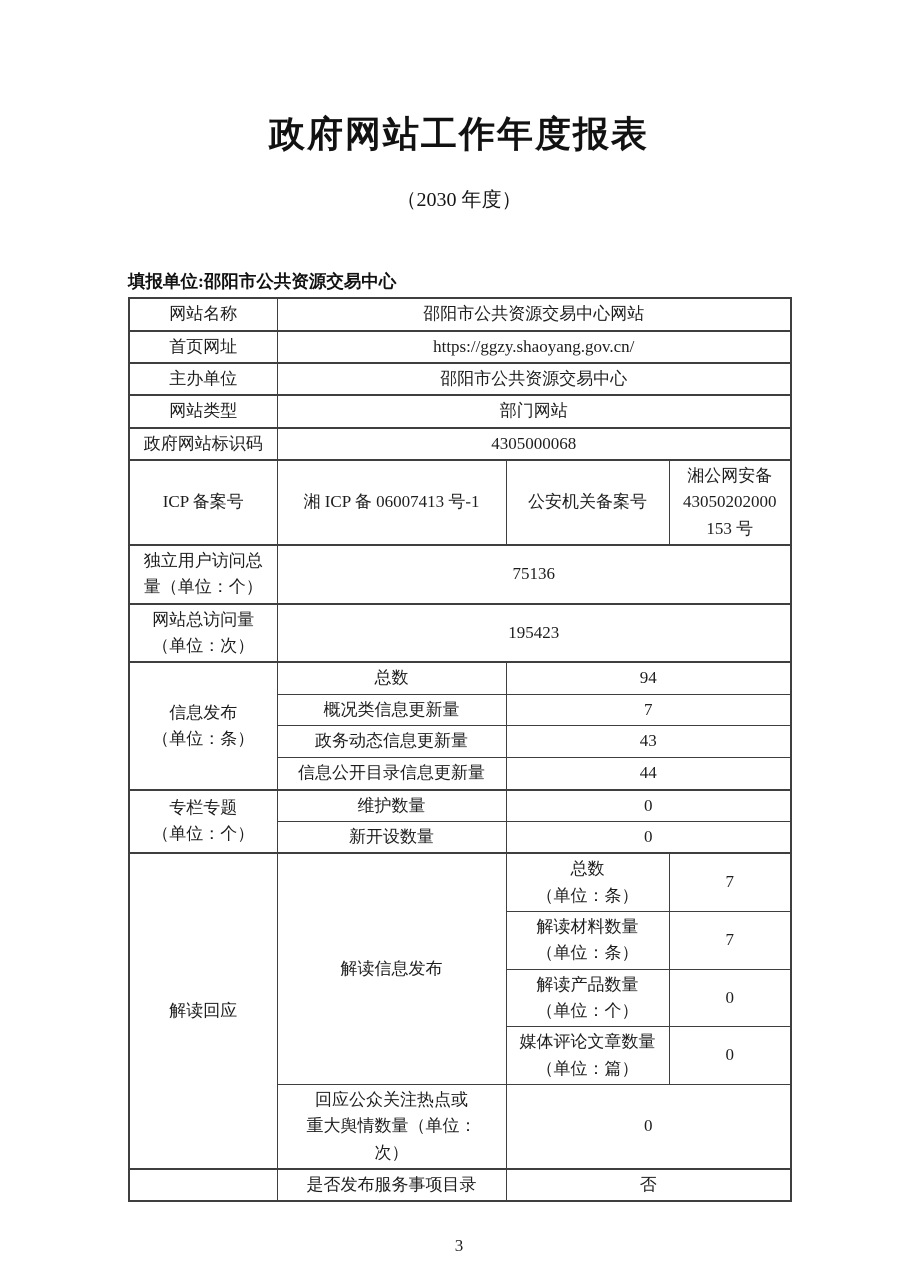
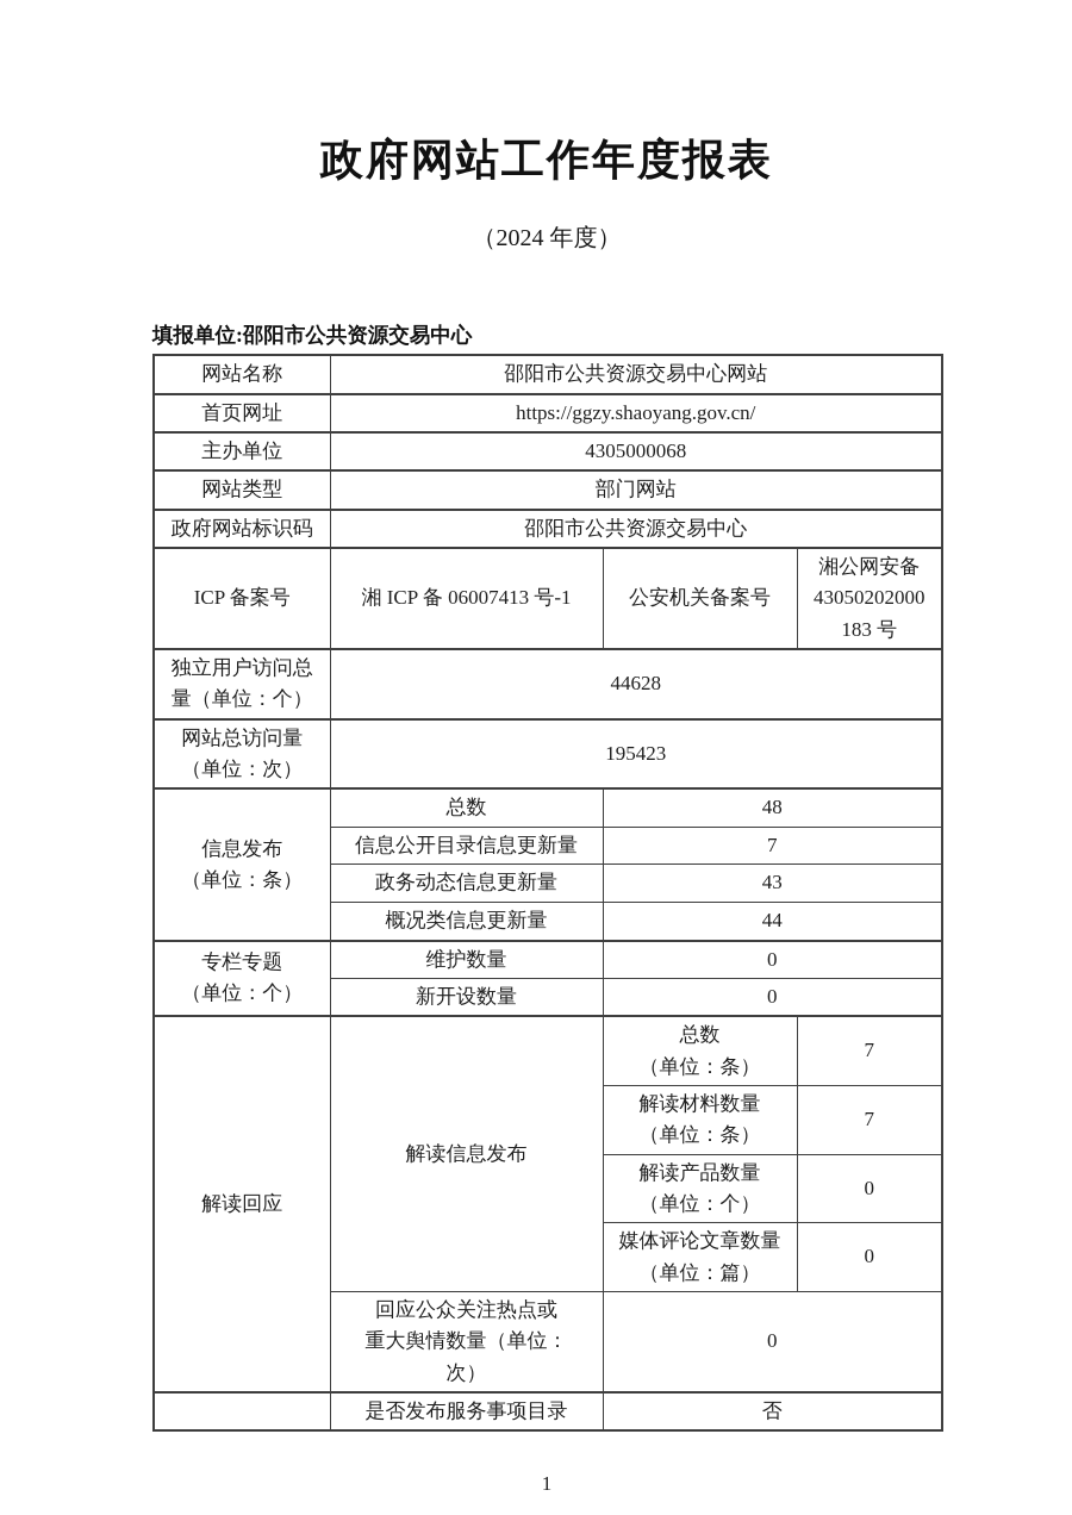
  政府网站工作年度报表
- （2030 年度）
+ （2024 年度）
  填报单位:邵阳市公共资源交易中心
  网站名称	邵阳市公共资源交易中心网站
  首页网址	https://ggzy.shaoyang.gov.cn/
- 主办单位	邵阳市公共资源交易中心
+ 主办单位	4305000068
  网站类型	部门网站
- 政府网站标识码	4305000068
+ 政府网站标识码	邵阳市公共资源交易中心
- ICP 备案号	湘 ICP 备 06007413 号-1	公安机关备案号	湘公网安备 43050202000 153 号
+ ICP 备案号	湘 ICP 备 06007413 号-1	公安机关备案号	湘公网安备 43050202000 183 号
- 独立用户访问总 量（单位：个）	75136
+ 独立用户访问总 量（单位：个）	44628
  网站总访问量 （单位：次）	195423
- 信息发布 （单位：条）	总数	94
+ 信息发布 （单位：条）	总数	48
- 概况类信息更新量	7
+ 信息公开目录信息更新量	7
  政务动态信息更新量	43
- 信息公开目录信息更新量	44
+ 概况类信息更新量	44
  专栏专题 （单位：个）	维护数量	0
  新开设数量	0
  解读回应	解读信息发布	总数 （单位：条）	7
  解读材料数量 （单位：条）	7
  解读产品数量 （单位：个）	0
  媒体评论文章数量 （单位：篇）	0
  回应公众关注热点或 重大舆情数量（单位： 次）	0
  	是否发布服务事项目录	否
- 3
+ 1
